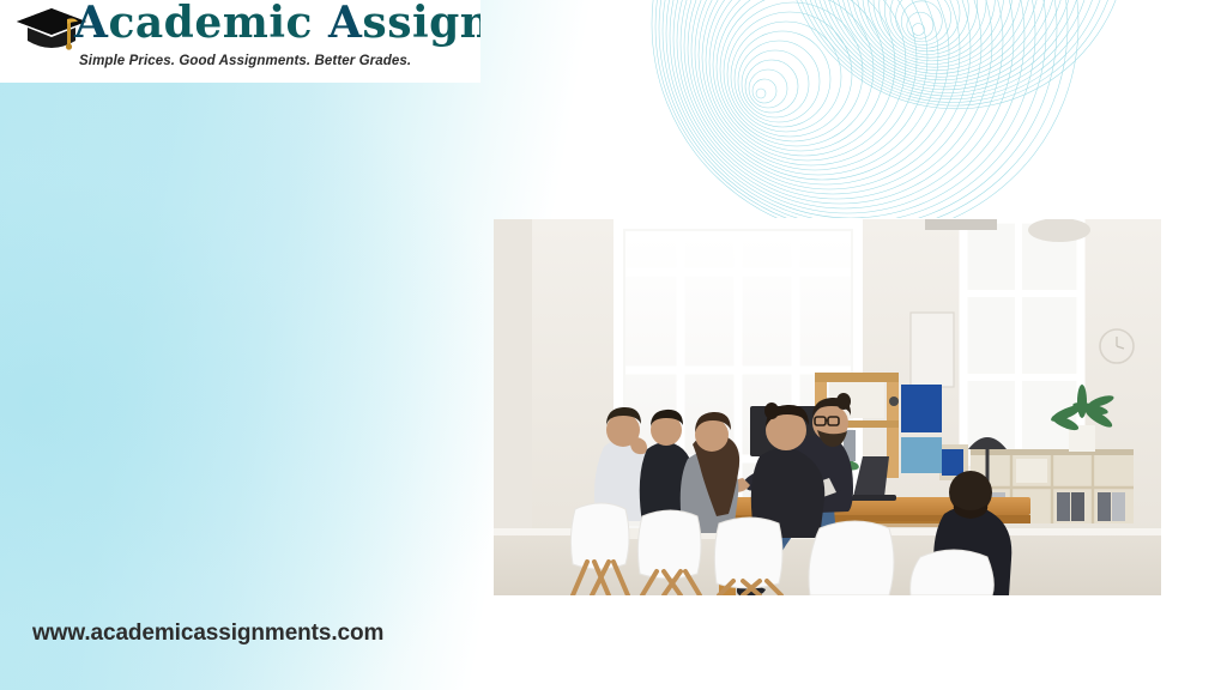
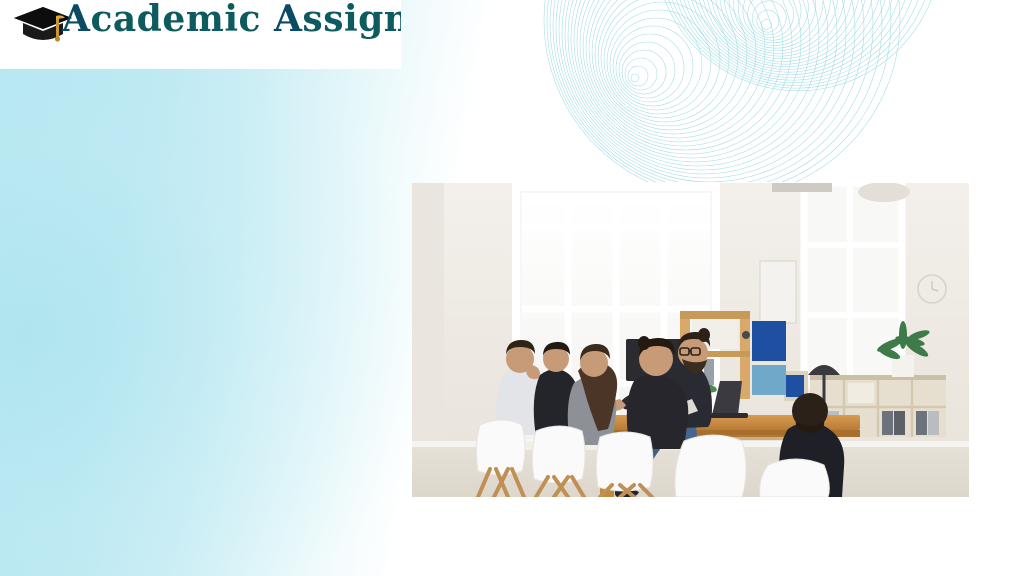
  Academic Assign
- Simple Prices. Good Assignments. Better Grades.
- www.academicassignments.com
